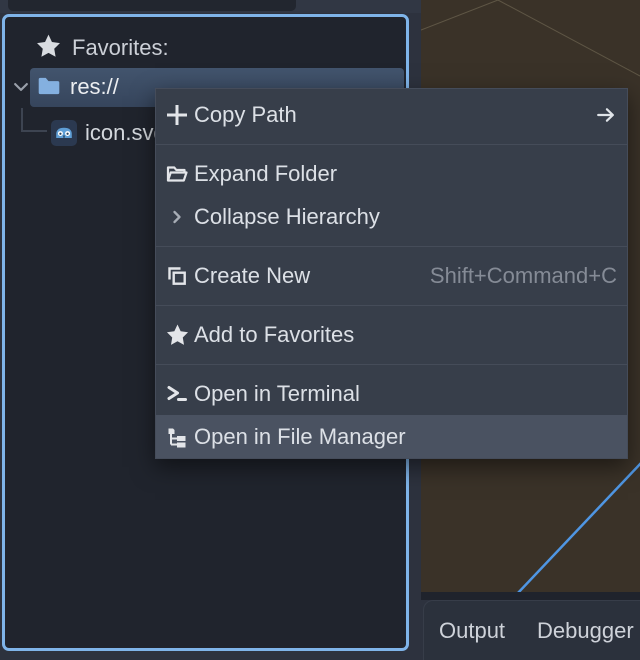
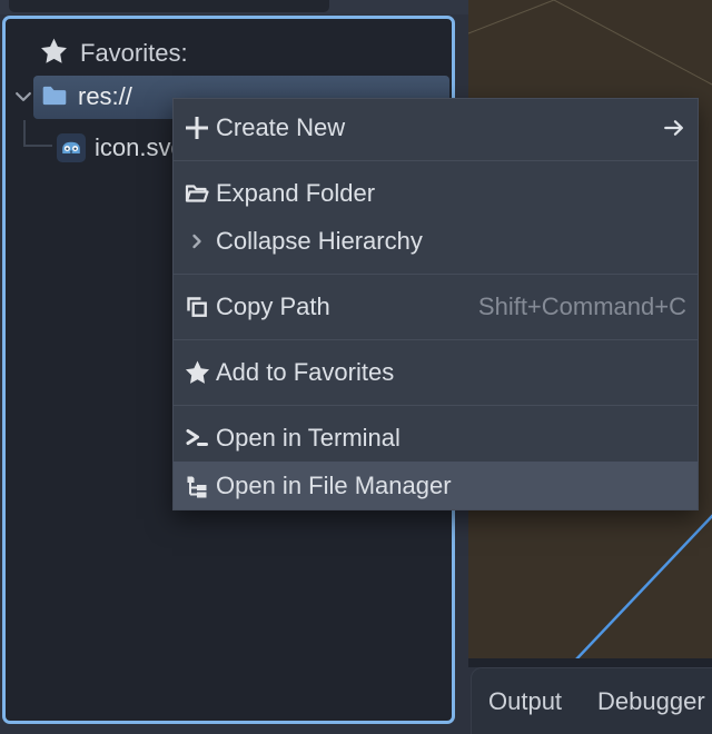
  Favorites:
  res://
  icon.sv
- Copy Path
+ Create New
  Expand Folder
  Collapse Hierarchy
- Create New
+ Copy Path
  Shift+Command+C
  Add to Favorites
  Open in Terminal
  Open in File Manager
  Output
  Debugger
